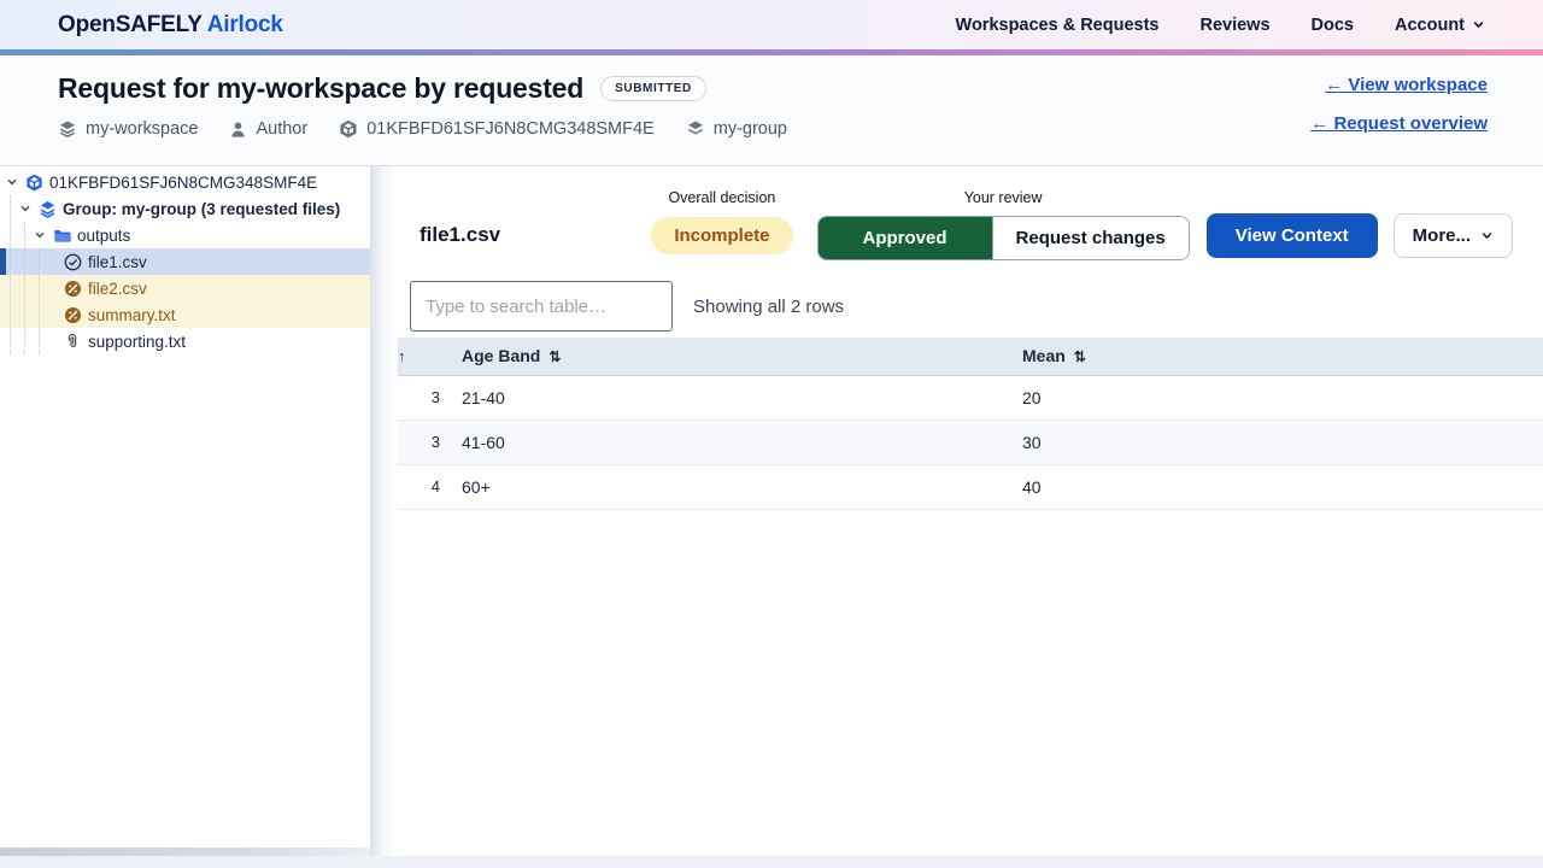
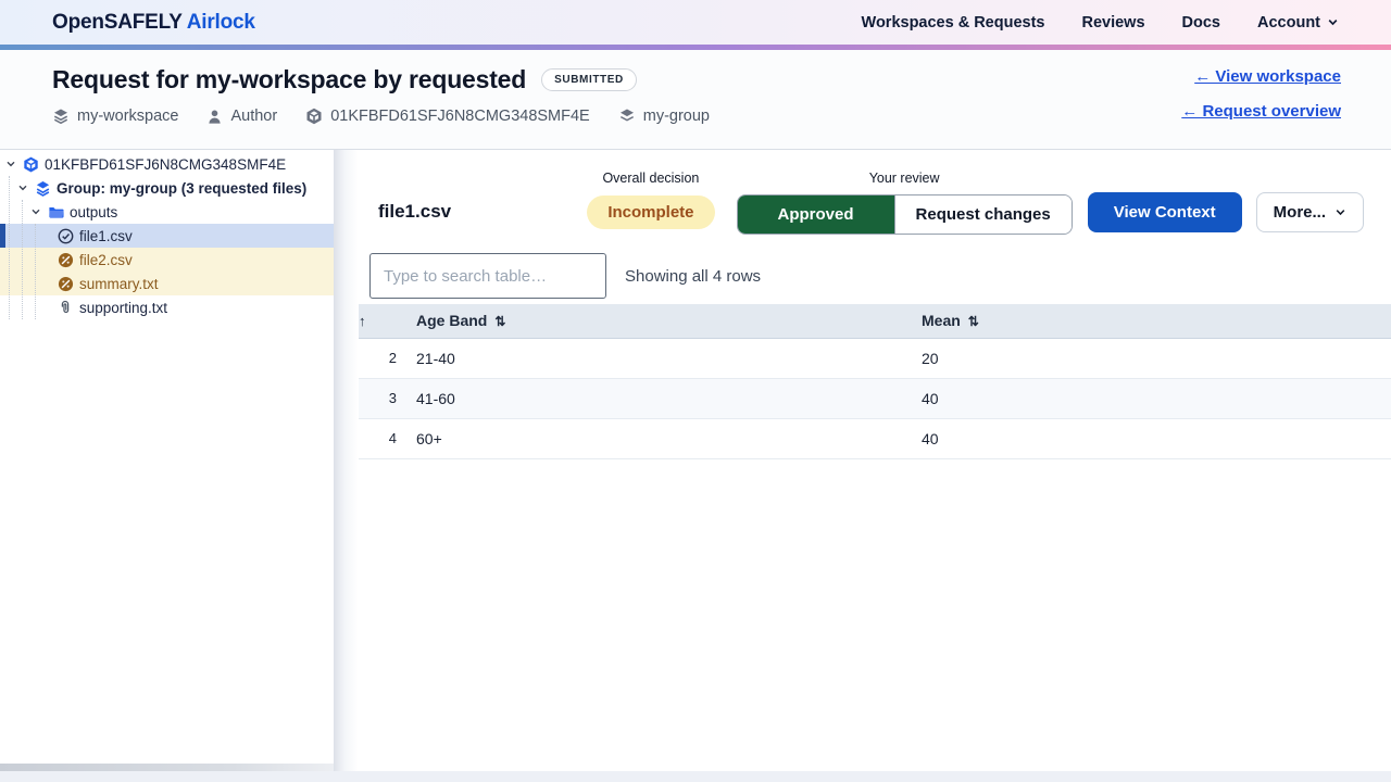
  OpenSAFELY Airlock
  Workspaces & Requests
  Reviews
  Docs
  Account
  Request for my-workspace by requested
  SUBMITTED
  my-workspace
  Author
  01KFBFD61SFJ6N8CMG348SMF4E
  my-group
  ← View workspace
  ← Request overview
  01KFBFD61SFJ6N8CMG348SMF4E
  Group: my-group (3 requested files)
  outputs
  file1.csv
  file2.csv
  summary.txt
  supporting.txt
  file1.csv
  Overall decision
  Incomplete
  Your review
  Approved
  Request changes
  View Context
  More...
  Type to search table…
- Showing all 2 rows
+ Showing all 4 rows
  ↑	Age Band ⇅	Mean ⇅
- 3	21-40	20
+ 2	21-40	20
- 3	41-60	30
+ 3	41-60	40
  4	60+	40
